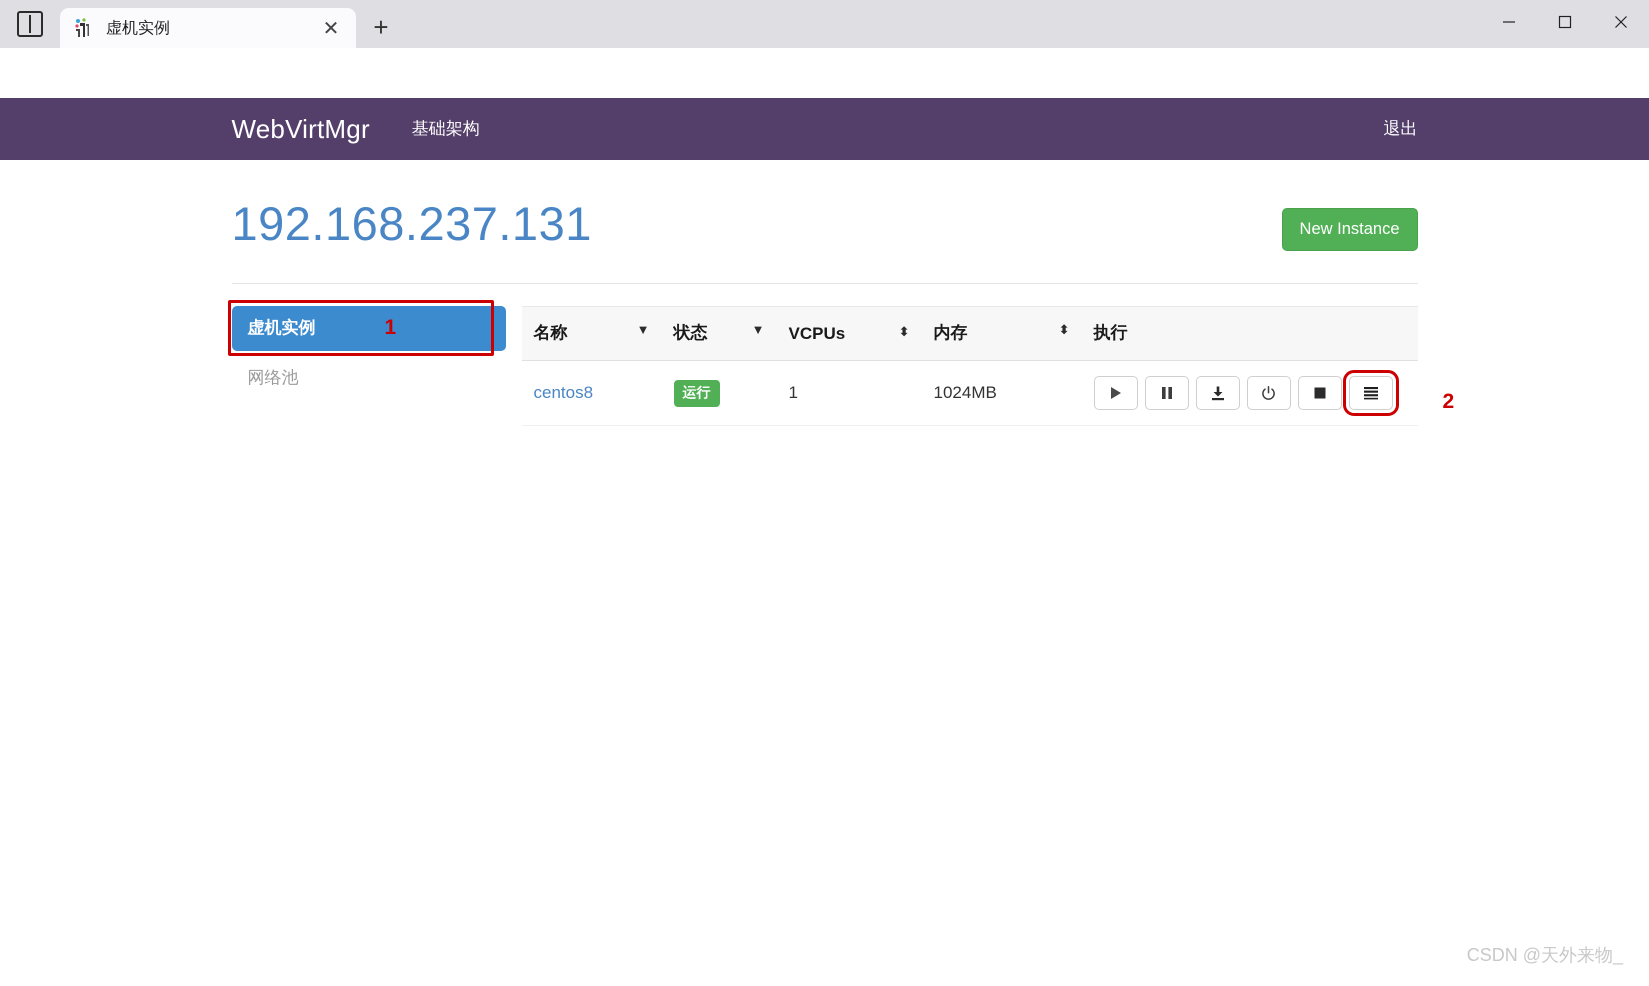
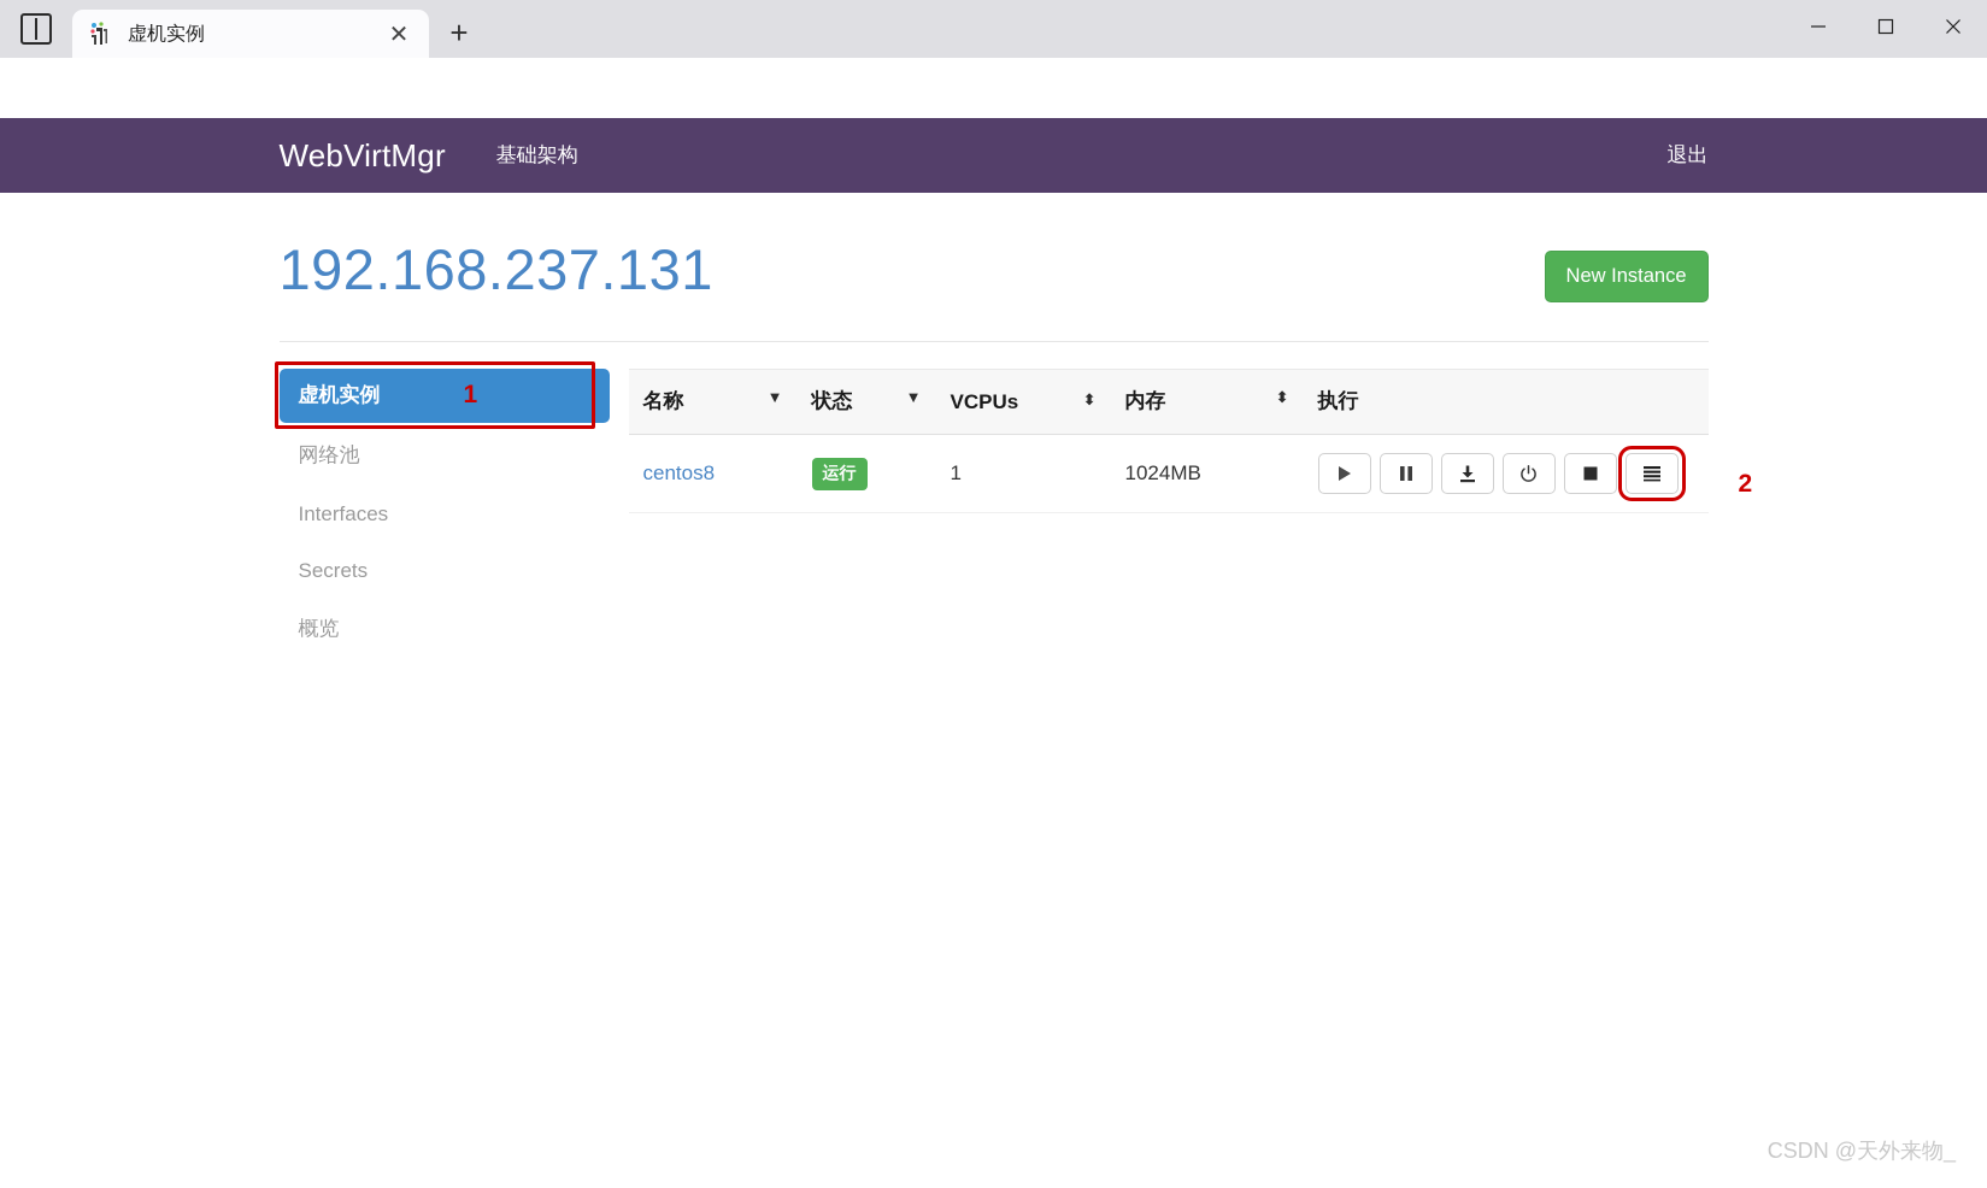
  虚机实例
  ✕
  +
  WebVirtMgr
  基础架构
  退出
  192.168.237.131
  New Instance
  虚机实例
  网络池
+ Interfaces
+ Secrets
+ 概览
  1
  名称 ▼	状态 ▼	VCPUs ⬍	内存 ⬍	执行
  centos8	运行	1	1024MB	2
  CSDN @天外来物_
